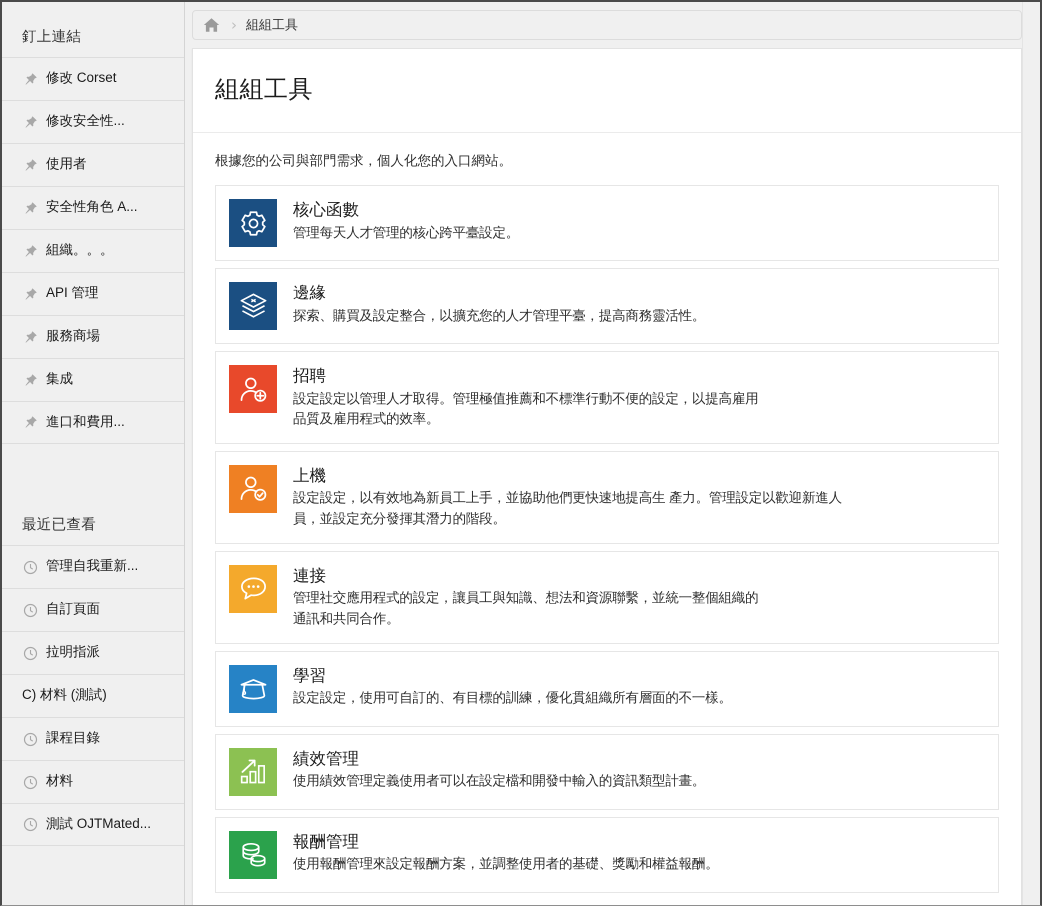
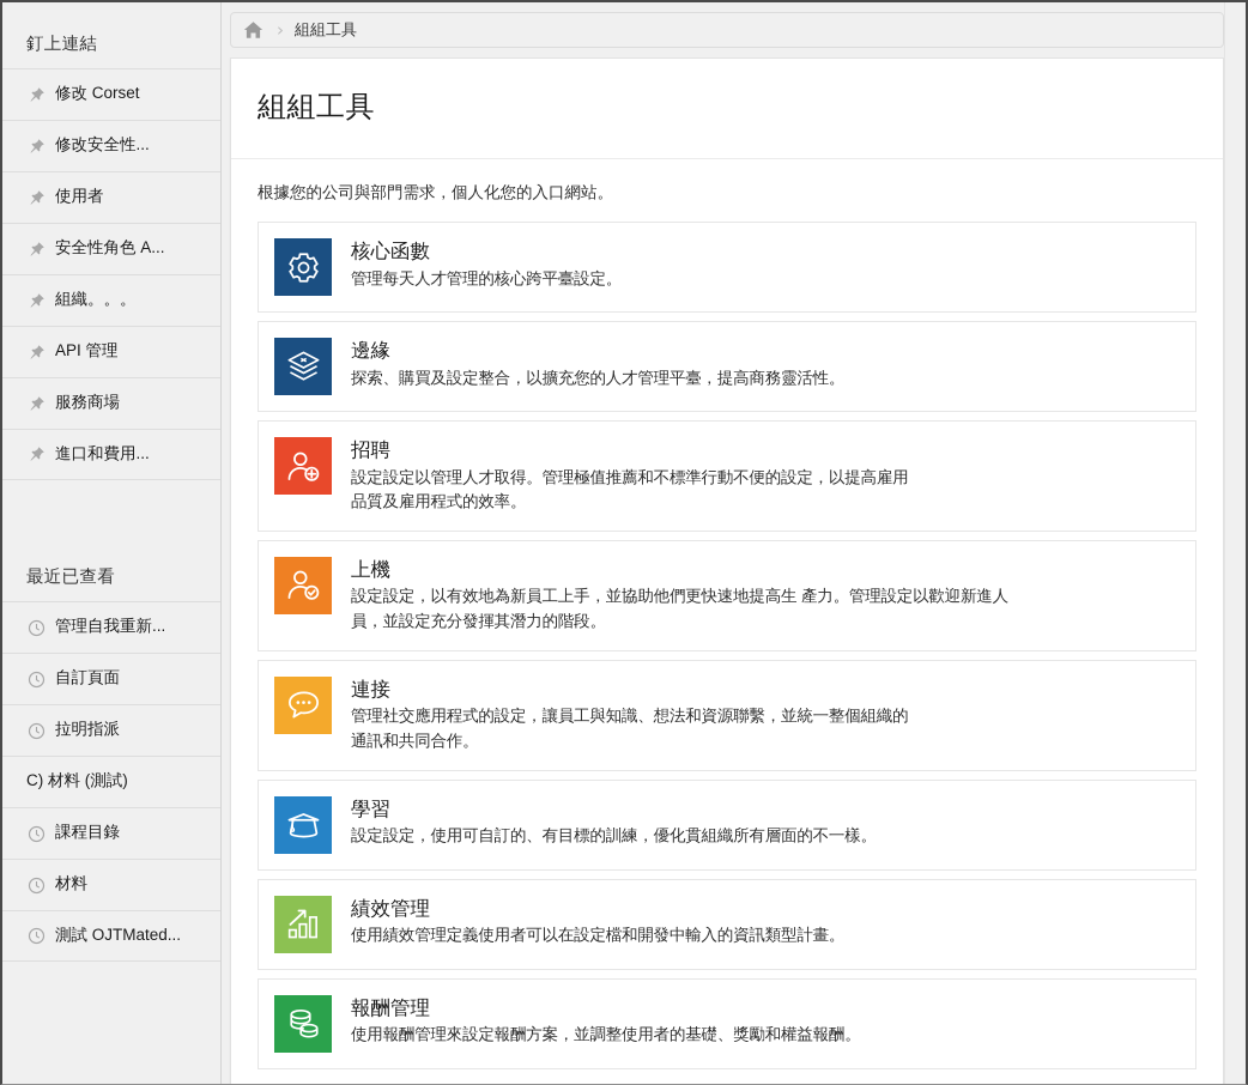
  釘上連結
  修改 Corset
  修改安全性...
  使用者
  安全性角色 A...
  組織。。。
  API 管理
  服務商場
- 集成
  進口和費用...
  最近已查看
  管理自我重新...
  自訂頁面
  拉明指派
  C) 材料 (測試)
  課程目錄
  材料
  測試 OJTMated...
  ›
  組組工具
  組組工具
  根據您的公司與部門需求，個人化您的入口網站。
  核心函數
  管理每天人才管理的核心跨平臺設定。
  邊緣
  探索、購買及設定整合，以擴充您的人才管理平臺，提高商務靈活性。
  招聘
  設定設定以管理人才取得。管理極值推薦和不標準行動不便的設定，以提高雇用品質及雇用程式的效率。
  上機
  設定設定，以有效地為新員工上手，並協助他們更快速地提高生 產力。管理設定以歡迎新進人員，並設定充分發揮其潛力的階段。
  連接
  管理社交應用程式的設定，讓員工與知識、想法和資源聯繫，並統一整個組織的通訊和共同合作。
  學習
  設定設定，使用可自訂的、有目標的訓練，優化貫組織所有層面的不一樣。
  績效管理
  使用績效管理定義使用者可以在設定檔和開發中輸入的資訊類型計畫。
  報酬管理
  使用報酬管理來設定報酬方案，並調整使用者的基礎、獎勵和權益報酬。
